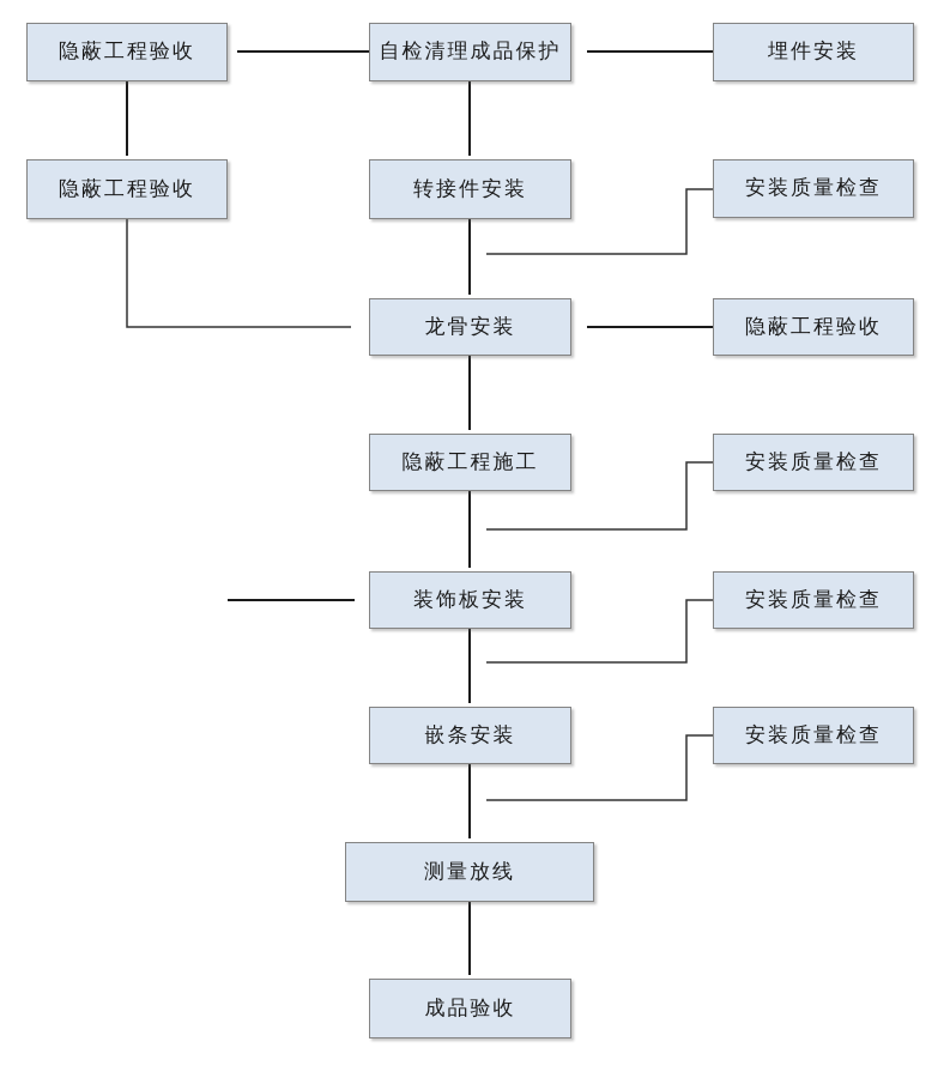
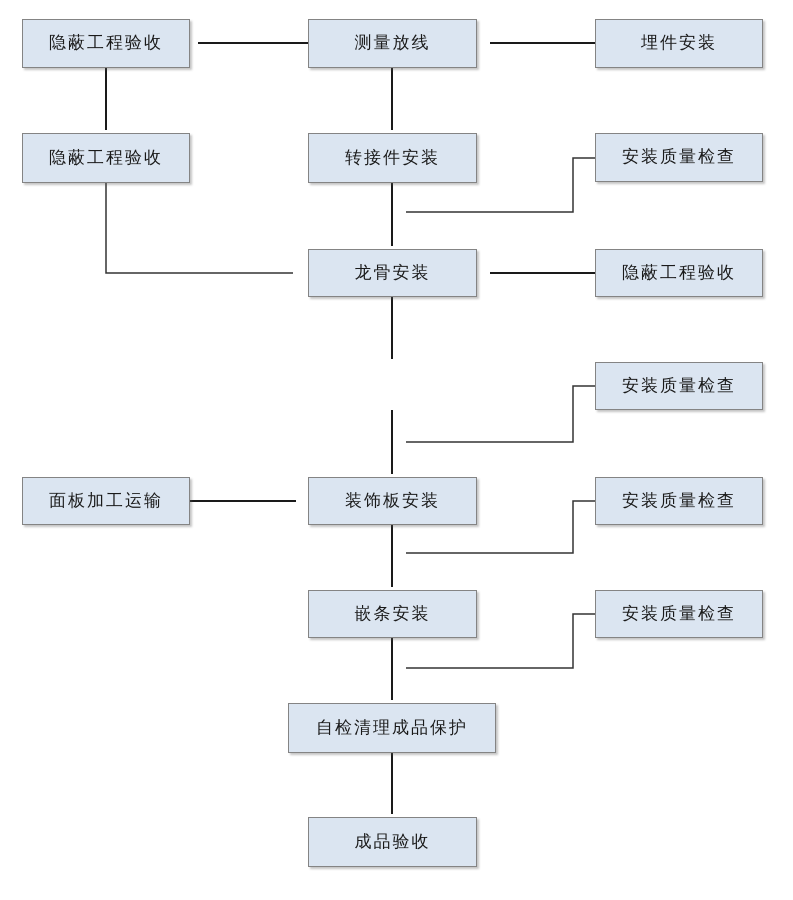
  隐蔽工程验收
- 自检清理成品保护
+ 测量放线
  埋件安装
  隐蔽工程验收
  转接件安装
  安装质量检查
  龙骨安装
  隐蔽工程验收
- 隐蔽工程施工
  安装质量检查
+ 面板加工运输
  装饰板安装
  安装质量检查
  嵌条安装
  安装质量检查
- 测量放线
+ 自检清理成品保护
  成品验收
